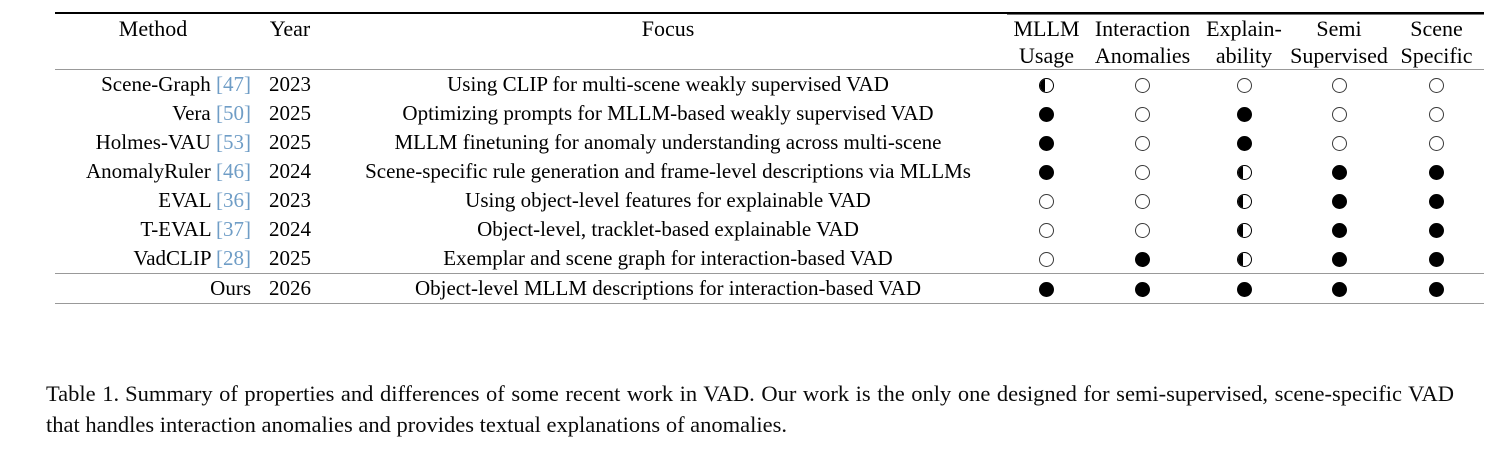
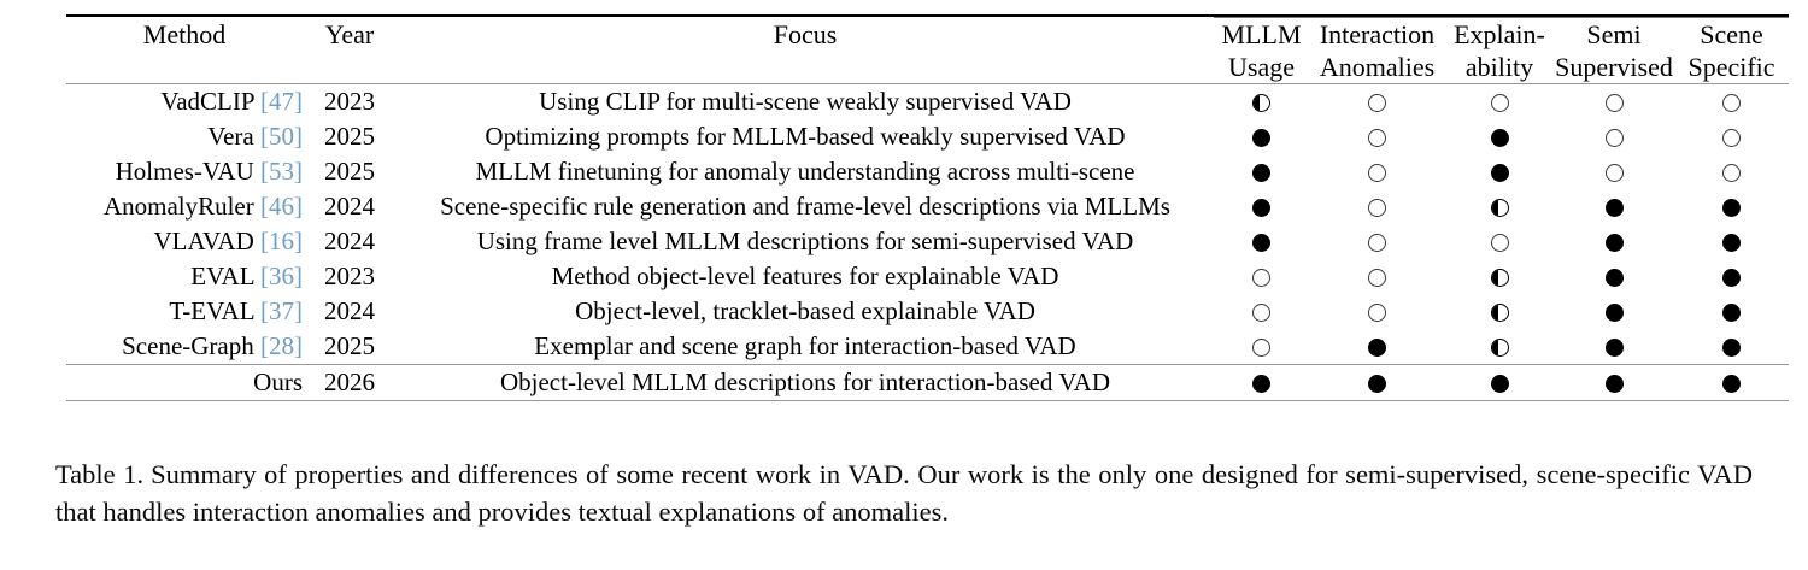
  Method	Year	Focus	MLLM Usage	Interaction Anomalies	Explain- ability	Semi Supervised	Scene Specific
- Scene-Graph [47]	2023	Using CLIP for multi-scene weakly supervised VAD
+ VadCLIP [47]	2023	Using CLIP for multi-scene weakly supervised VAD
  Vera [50]	2025	Optimizing prompts for MLLM-based weakly supervised VAD
  Holmes-VAU [53]	2025	MLLM finetuning for anomaly understanding across multi-scene
  AnomalyRuler [46]	2024	Scene-specific rule generation and frame-level descriptions via MLLMs
+ VLAVAD [16]	2024	Using frame level MLLM descriptions for semi-supervised VAD
- EVAL [36]	2023	Using object-level features for explainable VAD
+ EVAL [36]	2023	Method object-level features for explainable VAD
  T-EVAL [37]	2024	Object-level, tracklet-based explainable VAD
- VadCLIP [28]	2025	Exemplar and scene graph for interaction-based VAD
+ Scene-Graph [28]	2025	Exemplar and scene graph for interaction-based VAD
  Ours	2026	Object-level MLLM descriptions for interaction-based VAD
  Table 1. Summary of properties and differences of some recent work in VAD. Our work is the only one designed for semi-supervised, scene-specific VAD that handles interaction anomalies and provides textual explanations of anomalies.
